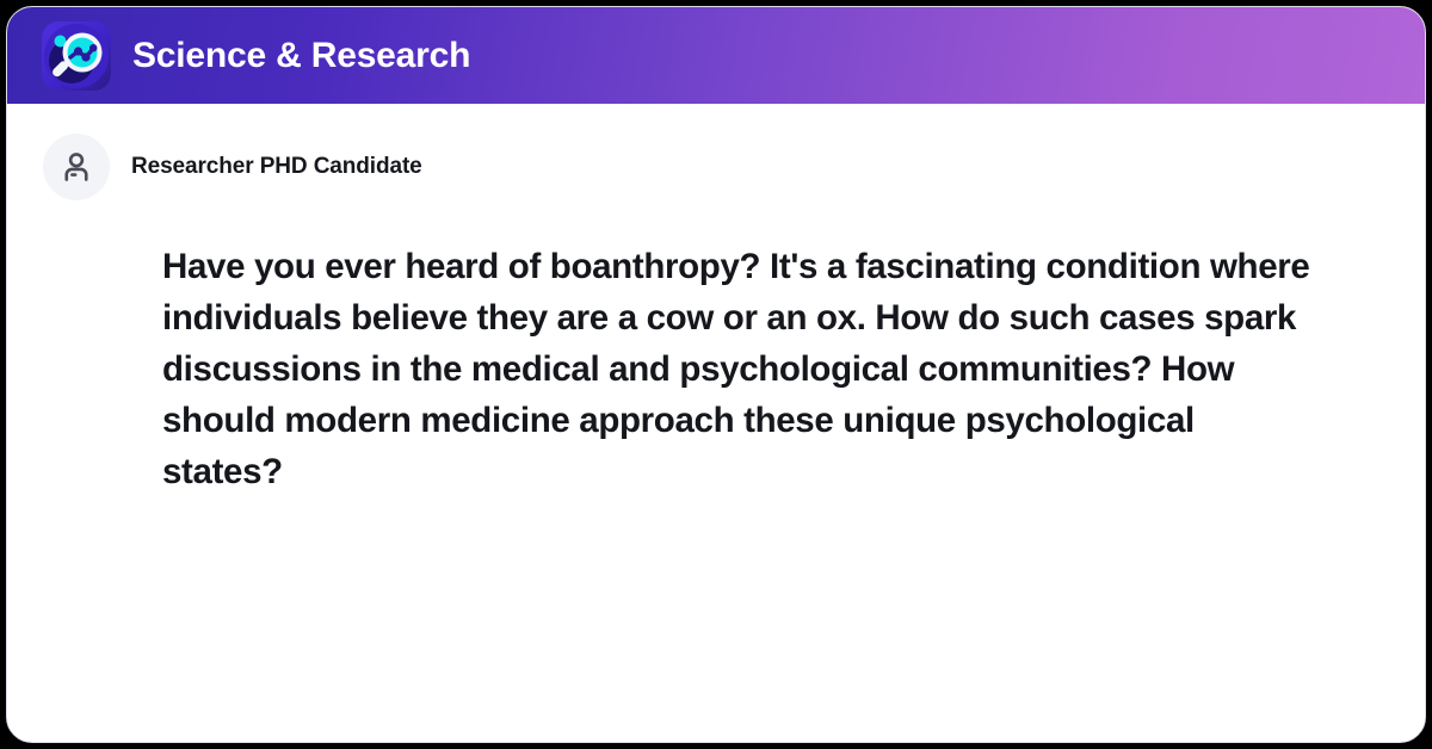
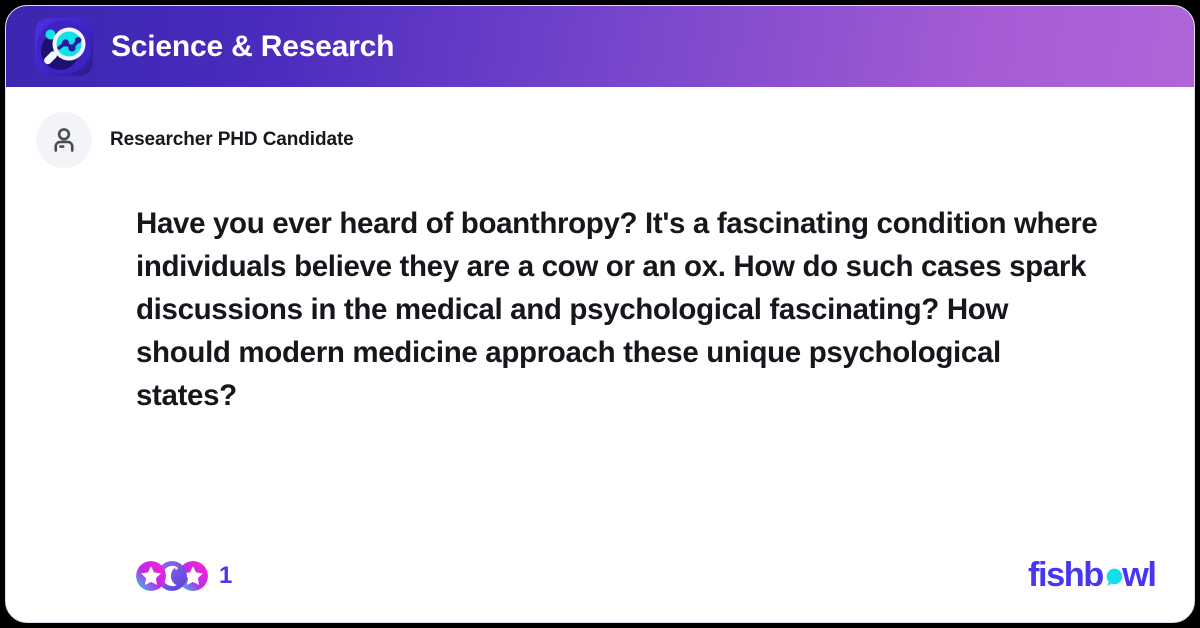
  Science & Research
  Researcher PHD Candidate
- Have you ever heard of boanthropy? It's a fascinating condition where individuals believe they are a cow or an ox. How do such cases spark discussions in the medical and psychological communities? How should modern medicine approach these unique psychological states?
+ Have you ever heard of boanthropy? It's a fascinating condition where individuals believe they are a cow or an ox. How do such cases spark discussions in the medical and psychological fascinating? How should modern medicine approach these unique psychological states?
+ 1
+ fishb
+ wl
